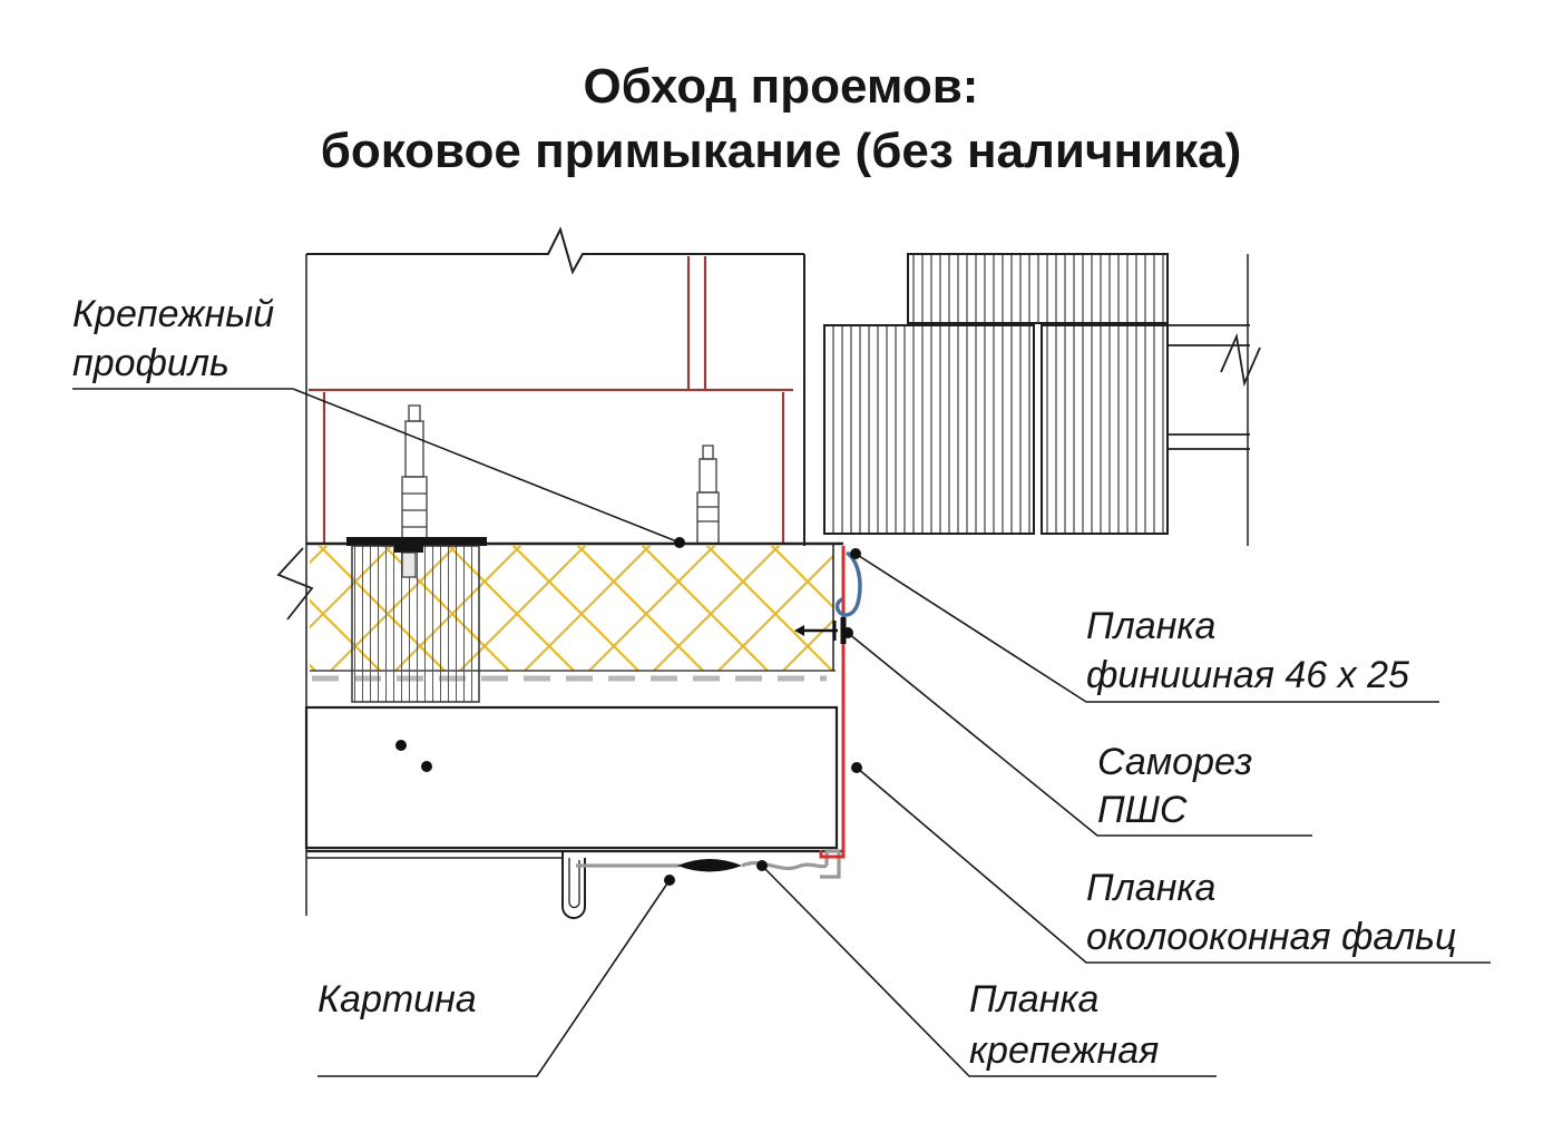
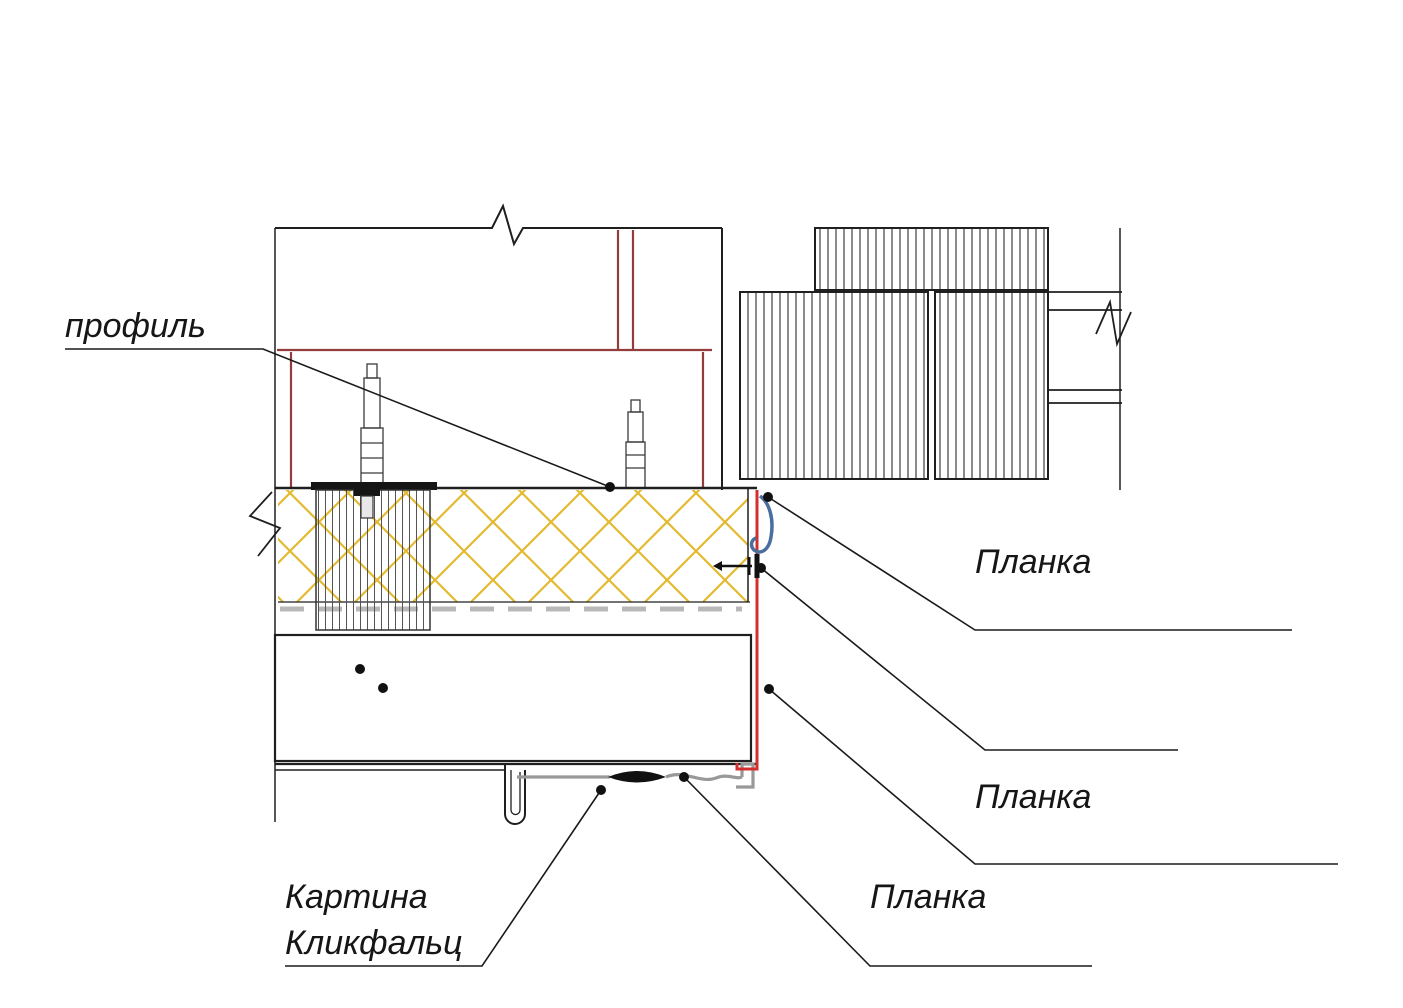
- Обход проемов:
- боковое примыкание (без наличника)
- Крепежный
  профиль
  Планка
- финишная 46 х 25
- Саморез
- ПШС
  Планка
- околооконная фальц
  Картина
+ Кликфальц
  Планка
- крепежная
